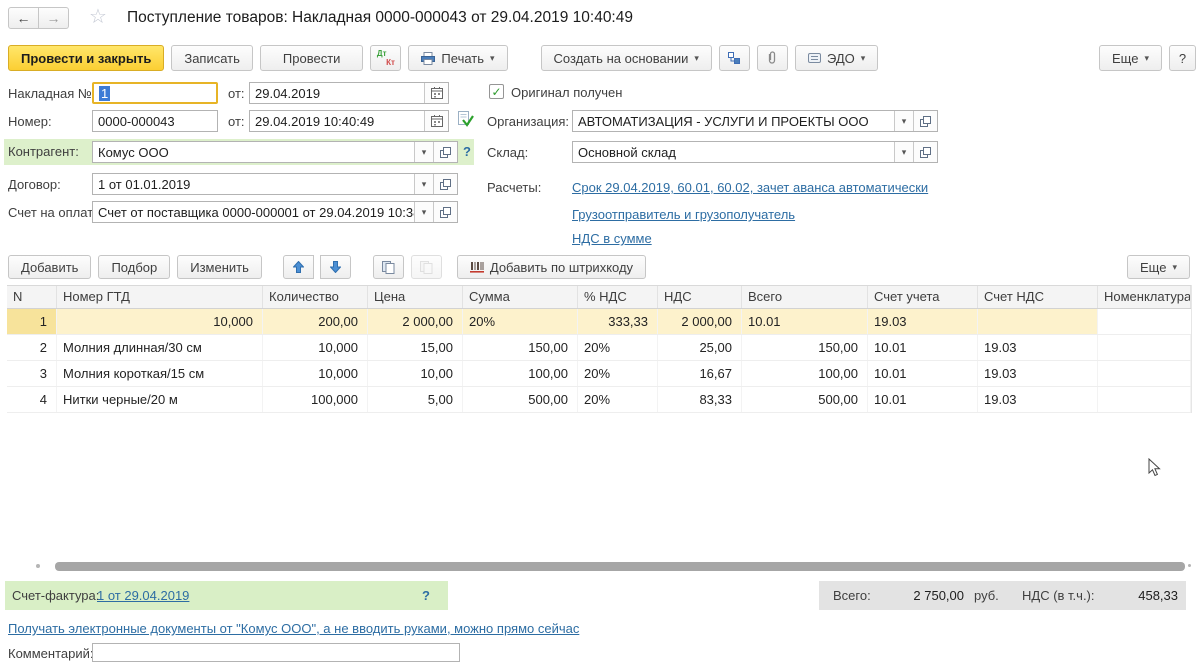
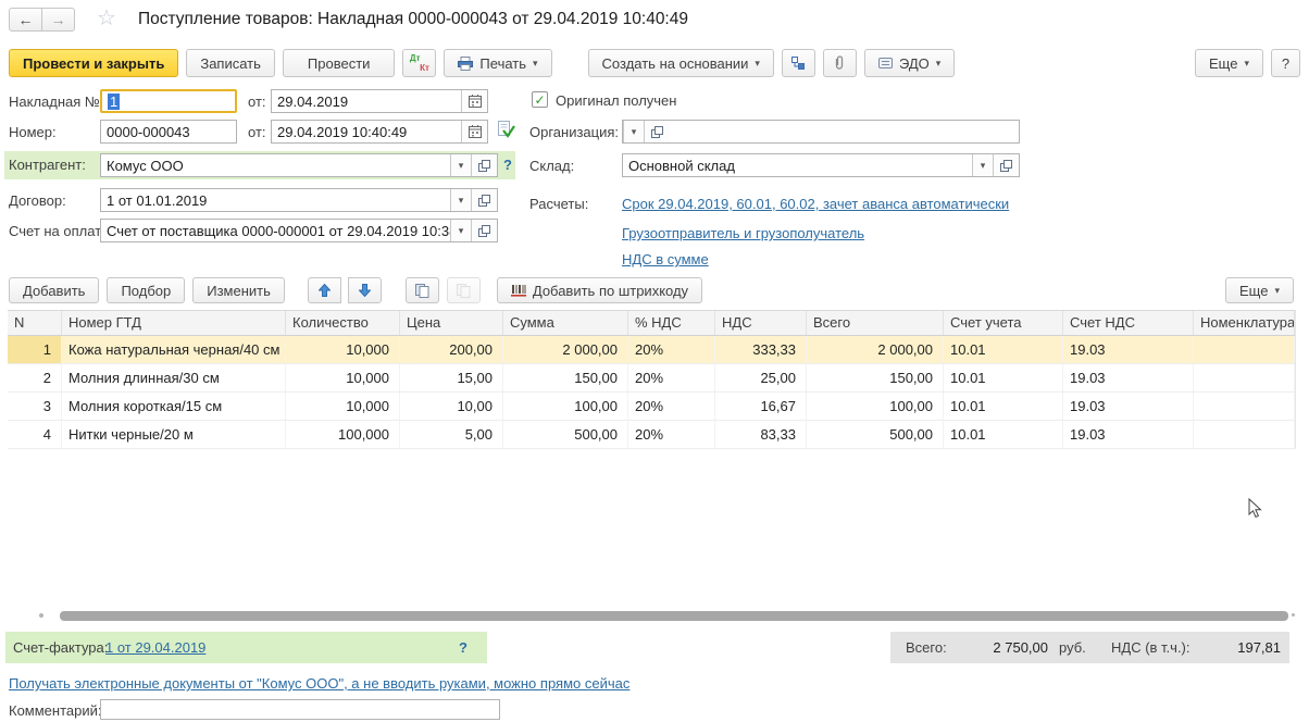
  ←
  →
  ☆
  Поступление товаров: Накладная 0000-000043 от 29.04.2019 10:40:49
  Провести и закрыть
  Записать
  Провести
  Дт
  Кт
  Печать
  ▾
  Создать на основании
  ▾
  ЭДО
  ▾
  Еще
  ▾
  ?
  Накладная №
  1
  от:
  29.04.2019
  Номер:
  0000-000043
  от:
  29.04.2019 10:40:49
  Контрагент:
  Комус ООО
  ▾
  ?
  Договор:
  1 от 01.01.2019
  ▾
  Счет на оплат
  Счет от поставщика 0000-000001 от 29.04.2019 10:3
  ▾
  ✓
  Оригинал получен
  Организация:
- АВТОМАТИЗАЦИЯ - УСЛУГИ И ПРОЕКТЫ ООО
  ▾
  Склад:
  Основной склад
  ▾
  Расчеты:
  Срок 29.04.2019, 60.01, 60.02, зачет аванса автоматически
  Грузоотправитель и грузополучатель
  НДС в сумме
  Добавить
  Подбор
  Изменить
  Добавить по штрихкоду
  Еще
  ▾
  N
  Номер ГТД
  Количество
  Цена
  Сумма
  % НДС
  НДС
  Всего
  Счет учета
  Счет НДС
  Номенклатура
  1
+ Кожа натуральная черная/40 см
  10,000
  200,00
  2 000,00
  20%
  333,33
  2 000,00
  10.01
  19.03
  2
  Молния длинная/30 см
  10,000
  15,00
  150,00
  20%
  25,00
  150,00
  10.01
  19.03
  3
  Молния короткая/15 см
  10,000
  10,00
  100,00
  20%
  16,67
  100,00
  10.01
  19.03
  4
  Нитки черные/20 м
  100,000
  5,00
  500,00
  20%
  83,33
  500,00
  10.01
  19.03
  Счет-фактура:
  1 от 29.04.2019
  ?
  Всего:
  2 750,00
  руб.
  НДС (в т.ч.):
- 458,33
+ 197,81
  Получать электронные документы от "Комус ООО", а не вводить руками, можно прямо сейчас
  Комментарий
